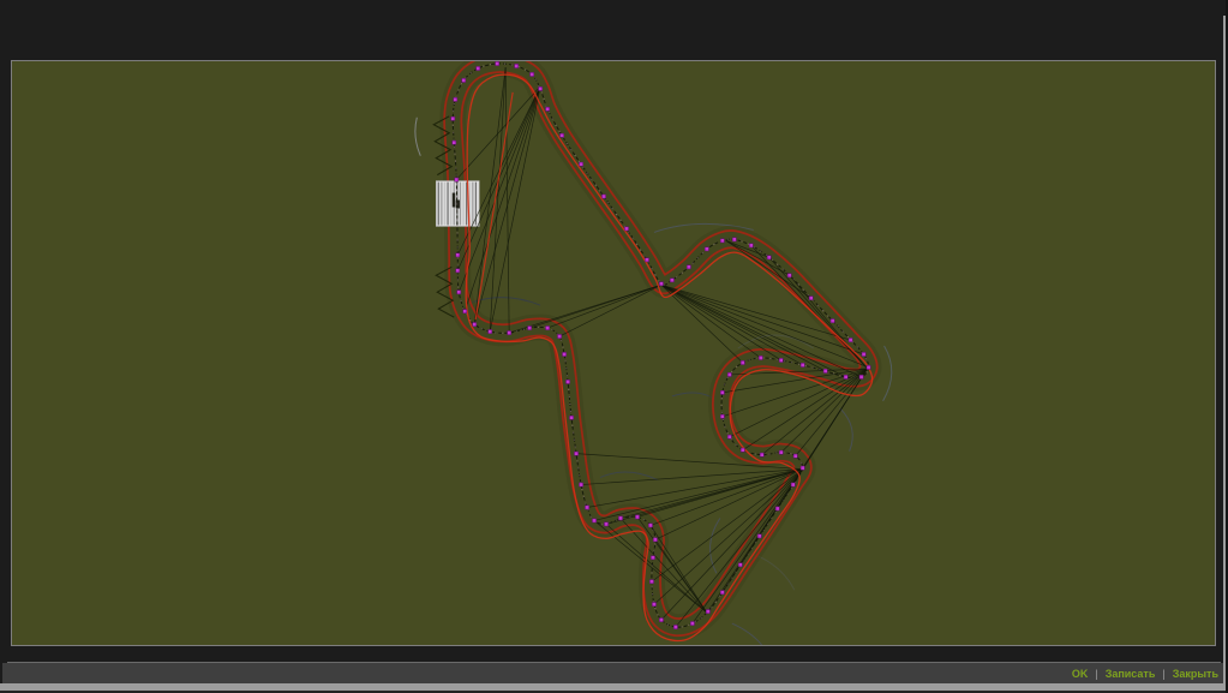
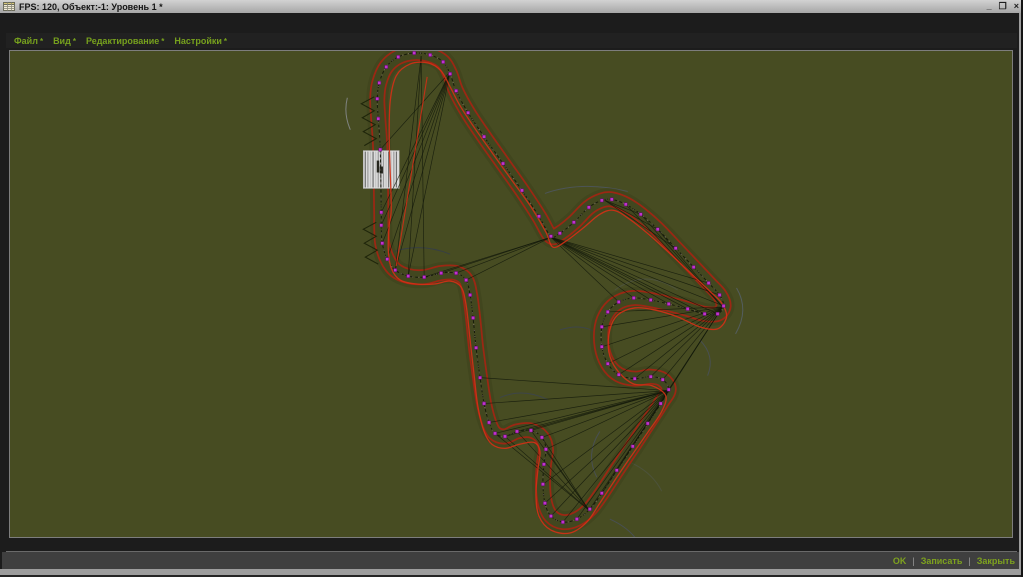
+ FPS: 120, Объект:-1: Уровень 1 *
+ _
+ ❐
+ ×
+ Файл *
+ Вид *
+ Редактирование *
+ Настройки *
  OK
  |
  Записать
  |
  Закрыть
